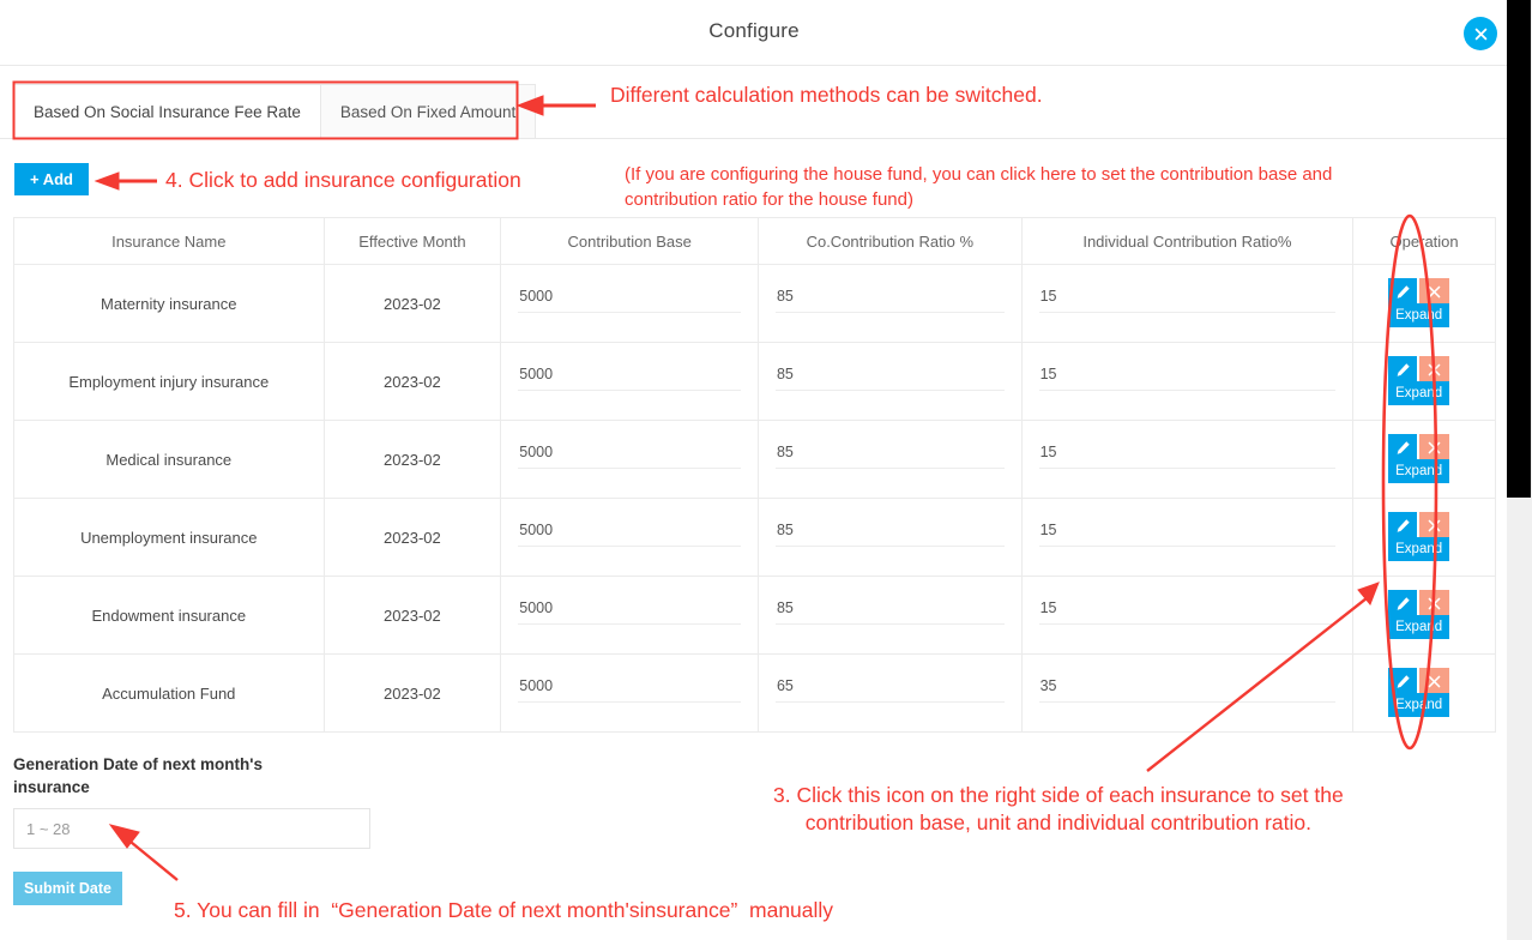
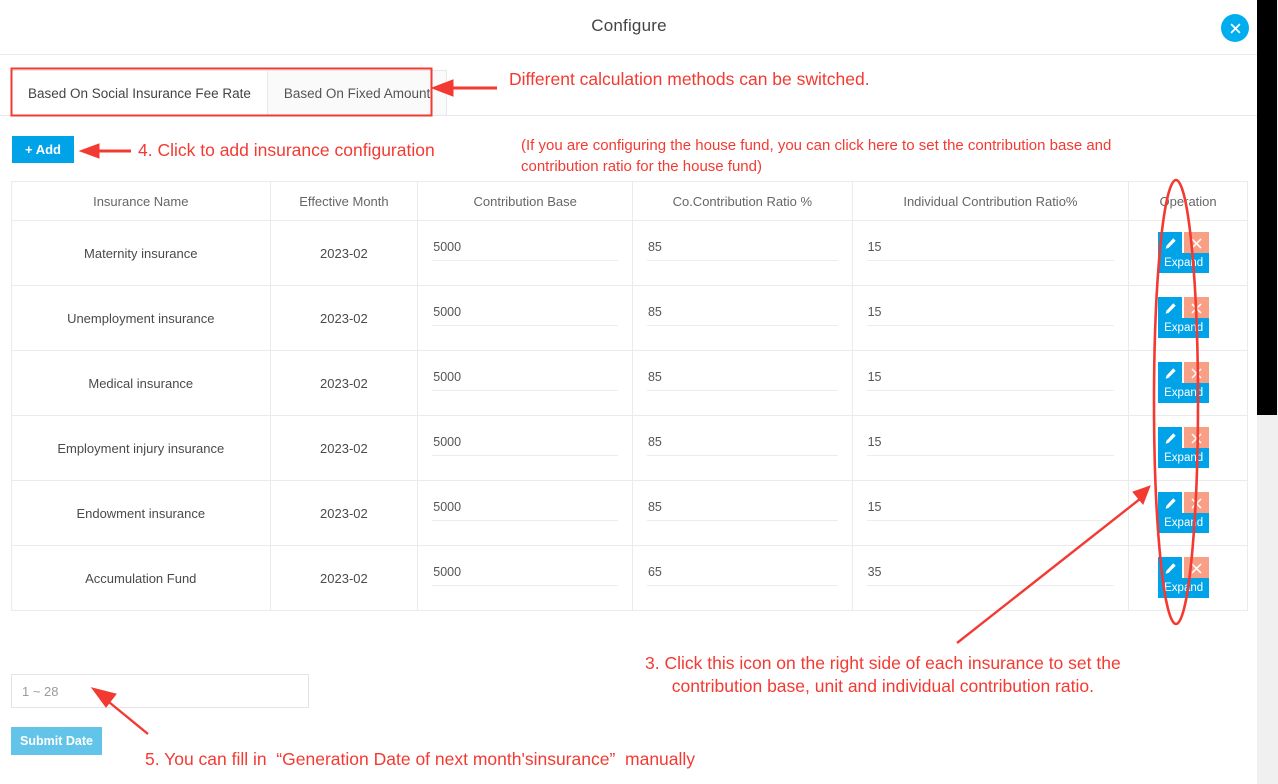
  Configure
  Based On Social Insurance Fee Rate
  Based On Fixed Amount
  + Add
  Insurance Name
  Effective Month
  Contribution Base
  Co.Contribution Ratio %
  Individual Contribution Ratio%
  Opeation
  Maternity insurance
  2023-02
  5000
  85
  15
  Expad
- Employment injury insurance
+ Unemployment insurance
  2023-02
  5000
  85
  15
  Expand
  Medical insurance
  2023-02
  5000
  85
  15
  Expand
- Unemployment insurance
+ Employment injury insurance
  2023-02
  5000
  85
  15
  Expand
  Endowment insurance
  2023-02
  5000
  85
  15
  Expad
  Accumulation Fund
  2023-02
  5000
  65
  35
  Expnd
- Generation Date of next month's insurance
  1 ~ 28
  Submit Date
  Different calculation methods can be switched.
  4. Click to add insurance configuration
  (If you are configuring the house fund, you can click here to set the contribution base and
  contribution ratio for the house fund)
  3. Click this icon on the right side of each insurance to set the
  contribution base, unit and individual contribution ratio.
  5. You can fill in “Generation Date of next month'sinsurance” manually
